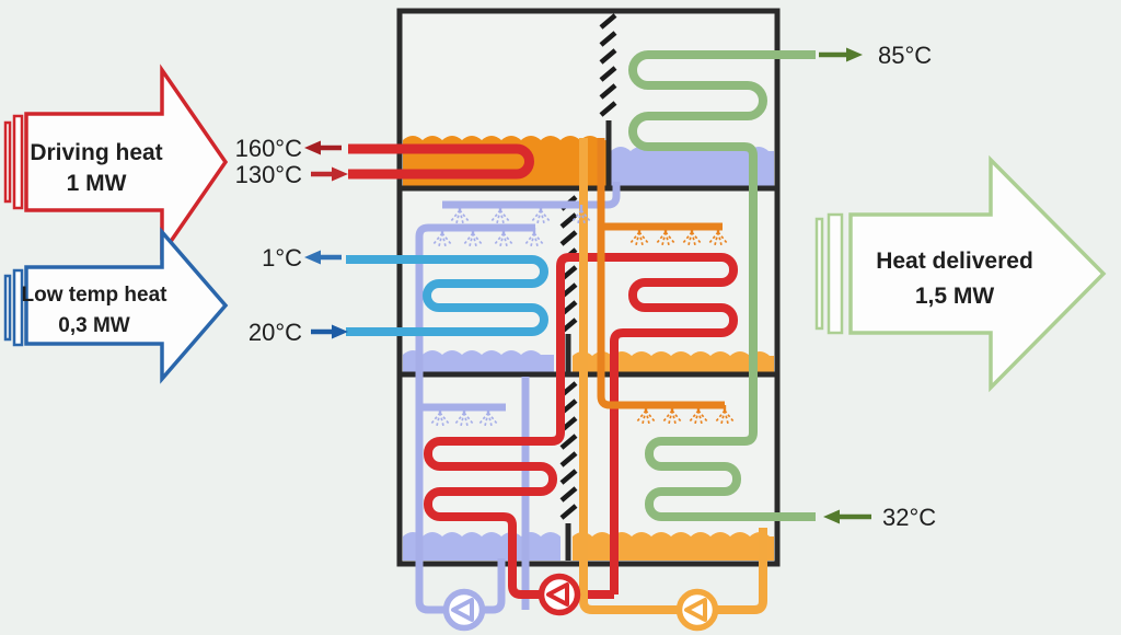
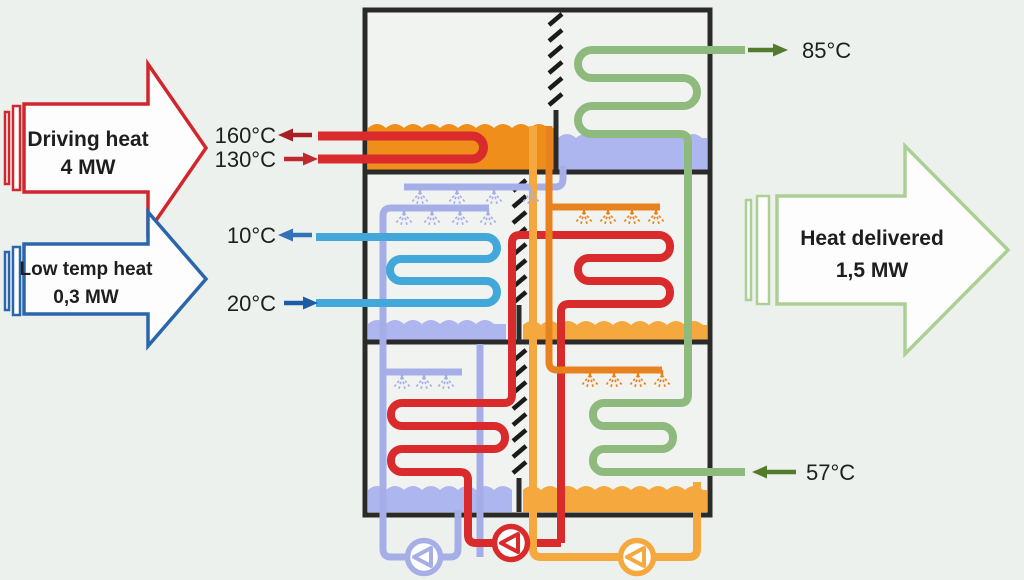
  Driving heat
- 1 MW
+ 4 MW
  Low temp heat
  0,3 MW
  Heat delivered
  1,5 MW
  160°C
  130°C
- 1°C
+ 10°C
  20°C
  85°C
- 32°C
+ 57°C
